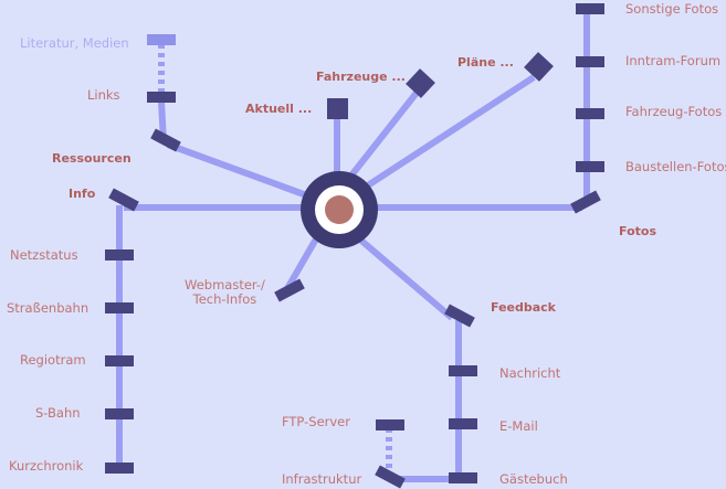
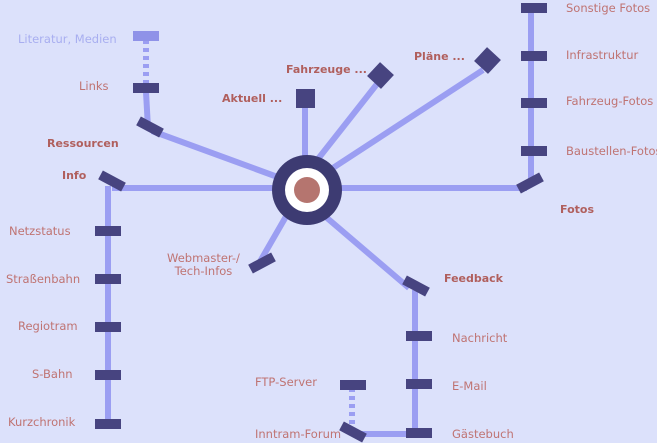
  Ressourcen
  Info
  Aktuell ...
  Fahrzeuge ...
  Pläne ...
  Fotos
  Feedback
  Literatur, Medien
  Links
  Netzstatus
  Straßenbahn
  Regiotram
  S-Bahn
  Kurzchronik
  Webmaster-/
  Tech-Infos
  Sonstige Fotos
- Inntram-Forum
+ Infrastruktur
  Fahrzeug-Fotos
  Baustellen-Foto
  Nachricht
  E-Mail
  Gästebuch
  FTP-Server
- Infrastruktur
+ Inntram-Forum
